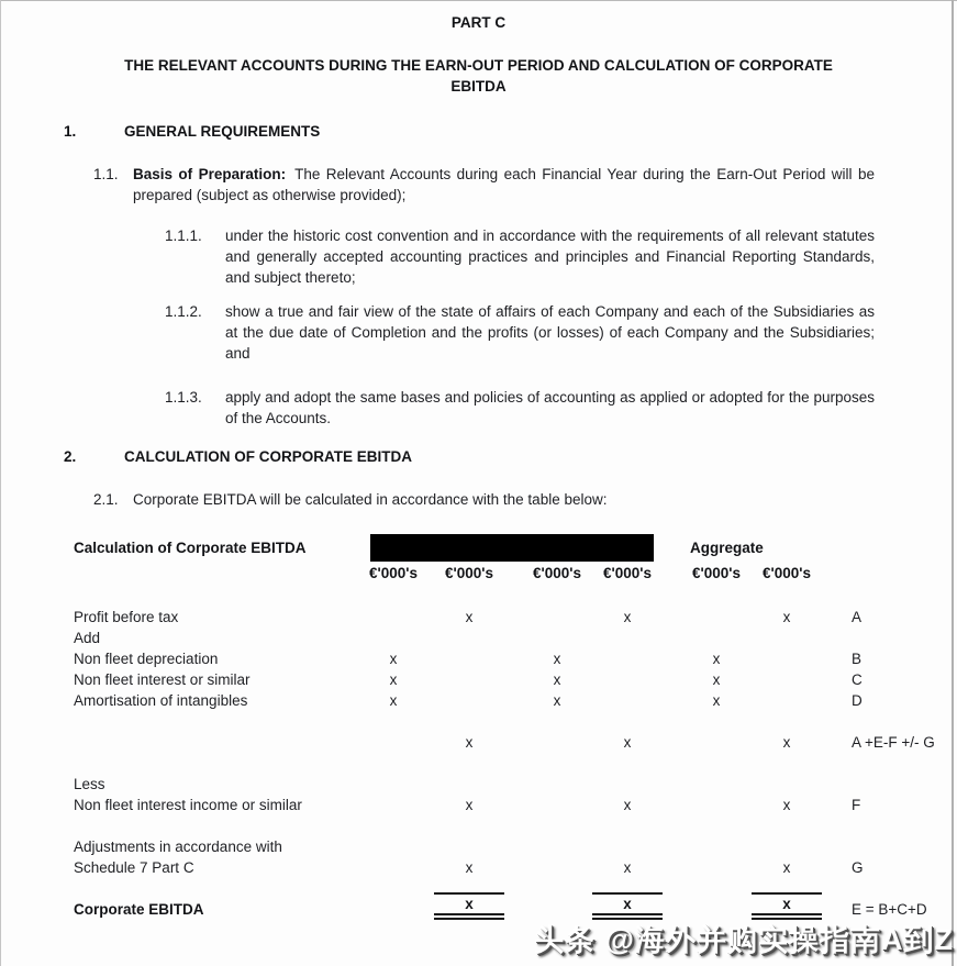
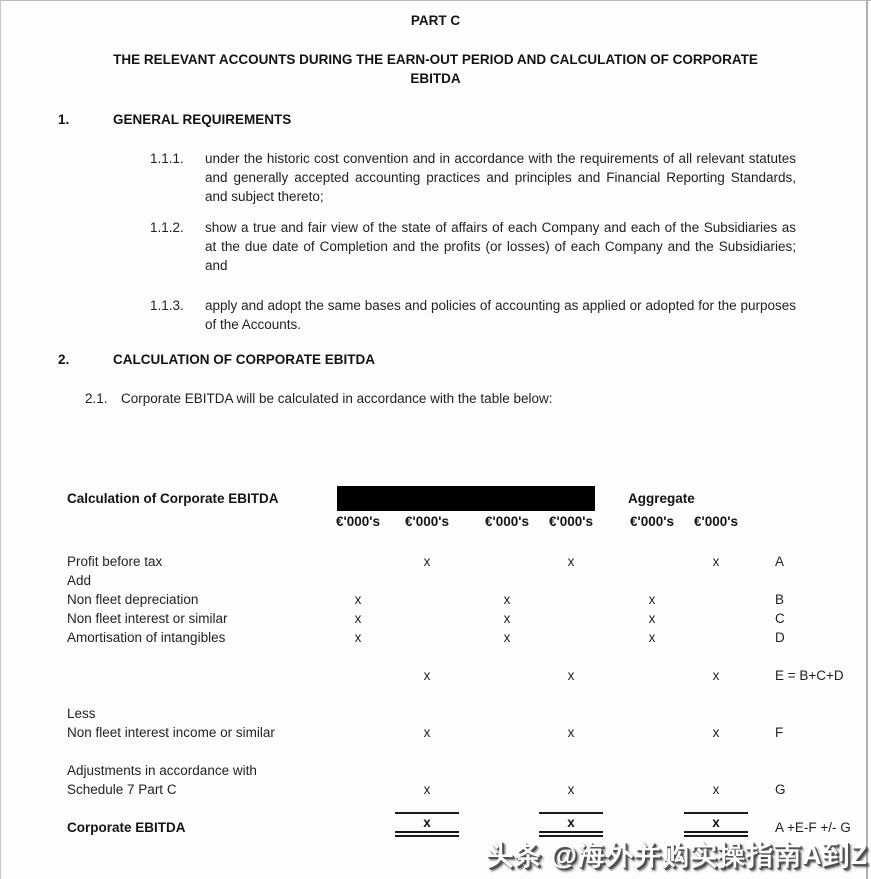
  PART C
  THE RELEVANT ACCOUNTS DURING THE EARN-OUT PERIOD AND CALCULATION OF CORPORATE
  EBITDA
  1.
  GENERAL REQUIREMENTS
- 1.1.
- Basis of Preparation: The Relevant Accounts during each Financial Year during the Earn-Out Period will be prepared (subject as otherwise provided);
  1.1.1.
  under the historic cost convention and in accordance with the requirements of all relevant statutes and generally accepted accounting practices and principles and Financial Reporting Standards, and subject thereto;
  1.1.2.
  show a true and fair view of the state of affairs of each Company and each of the Subsidiaries as at the due date of Completion and the profits (or losses) of each Company and the Subsidiaries; and
  1.1.3.
  apply and adopt the same bases and policies of accounting as applied or adopted for the purposes of the Accounts.
  2.
  CALCULATION OF CORPORATE EBITDA
  2.1.
  Corporate EBITDA will be calculated in accordance with the table below:
  Calculation of Corporate EBITDA
  Aggregate
  €'000's
  €'000's
  €'000's
  €'000's
  €'000's
  €'000's
  Profit before tax
  x
  x
  x
  A
  Add
  Non fleet depreciation
  x
  x
  x
  B
  Non fleet interest or similar
  x
  x
  x
  C
  Amortisation of intangibles
  x
  x
  x
  D
  x
  x
  x
- A +E-F +/- G
+ E = B+C+D
  Less
  Non fleet interest income or similar
  x
  x
  x
  F
  Adjustments in accordance with
  Schedule 7 Part C
  x
  x
  x
  G
  Corporate EBITDA
  x
  x
  x
- E = B+C+D
+ A +E-F +/- G
  头条 @海外并购实操指南A到Z
